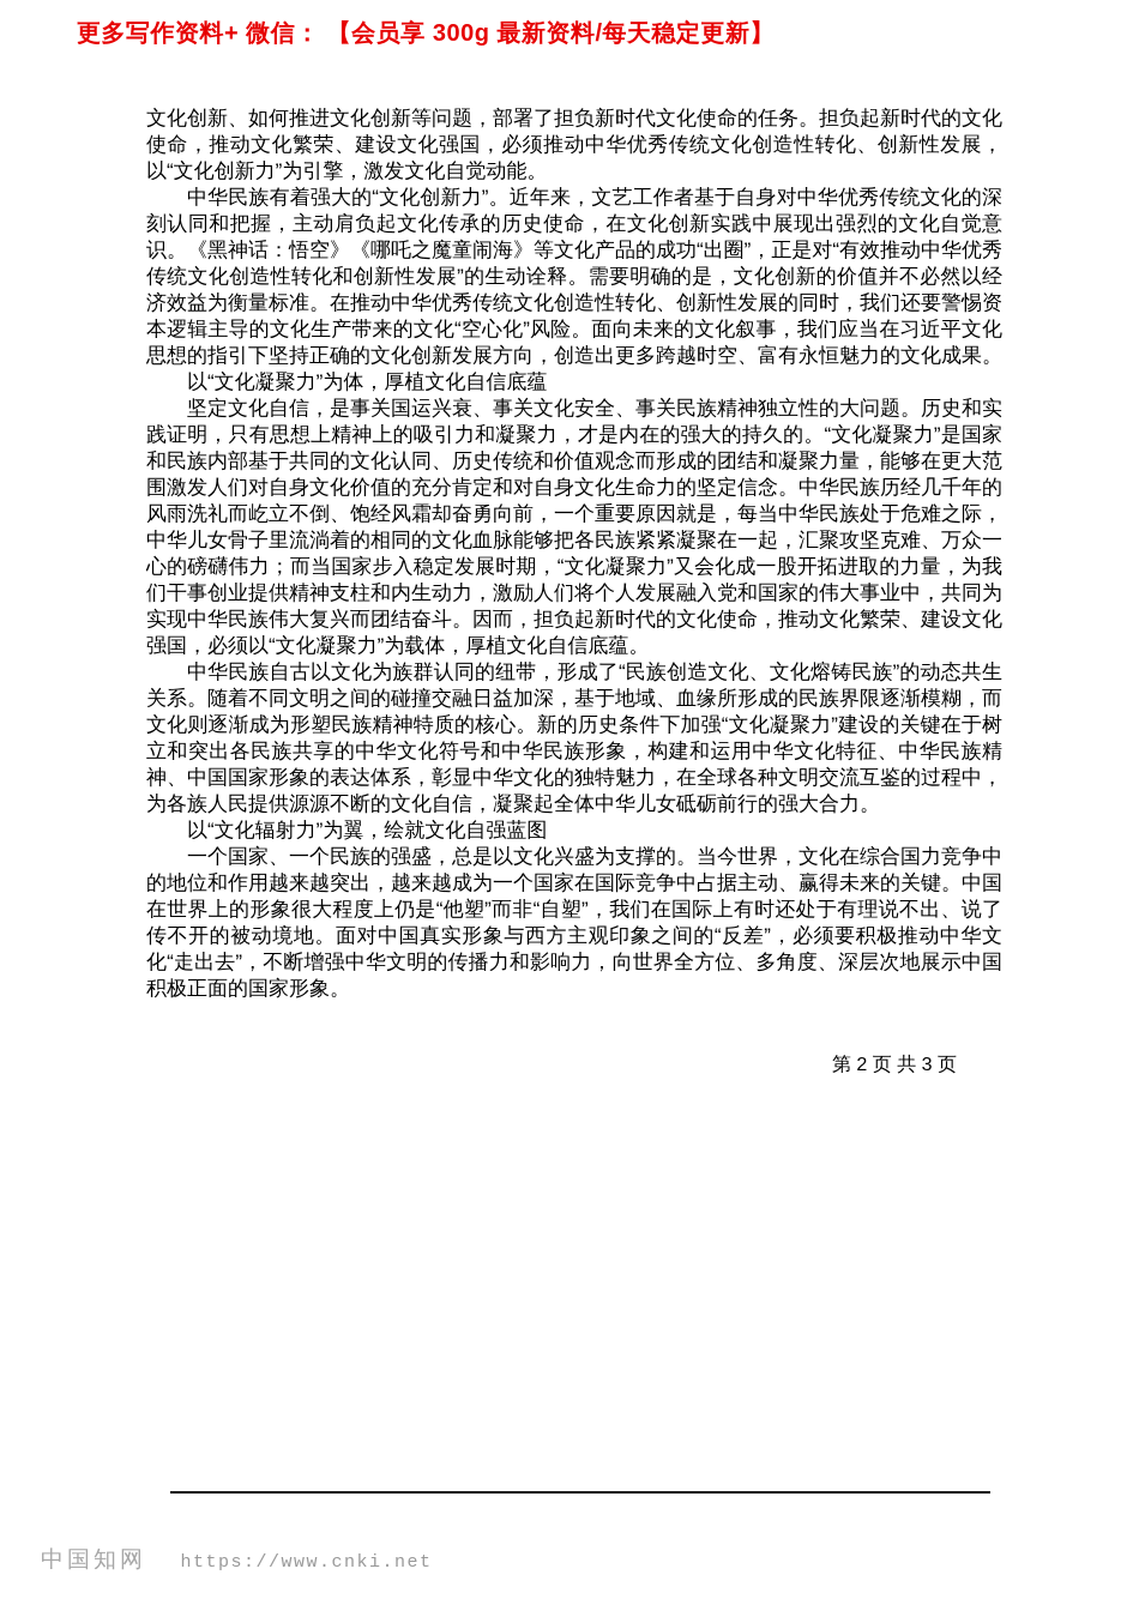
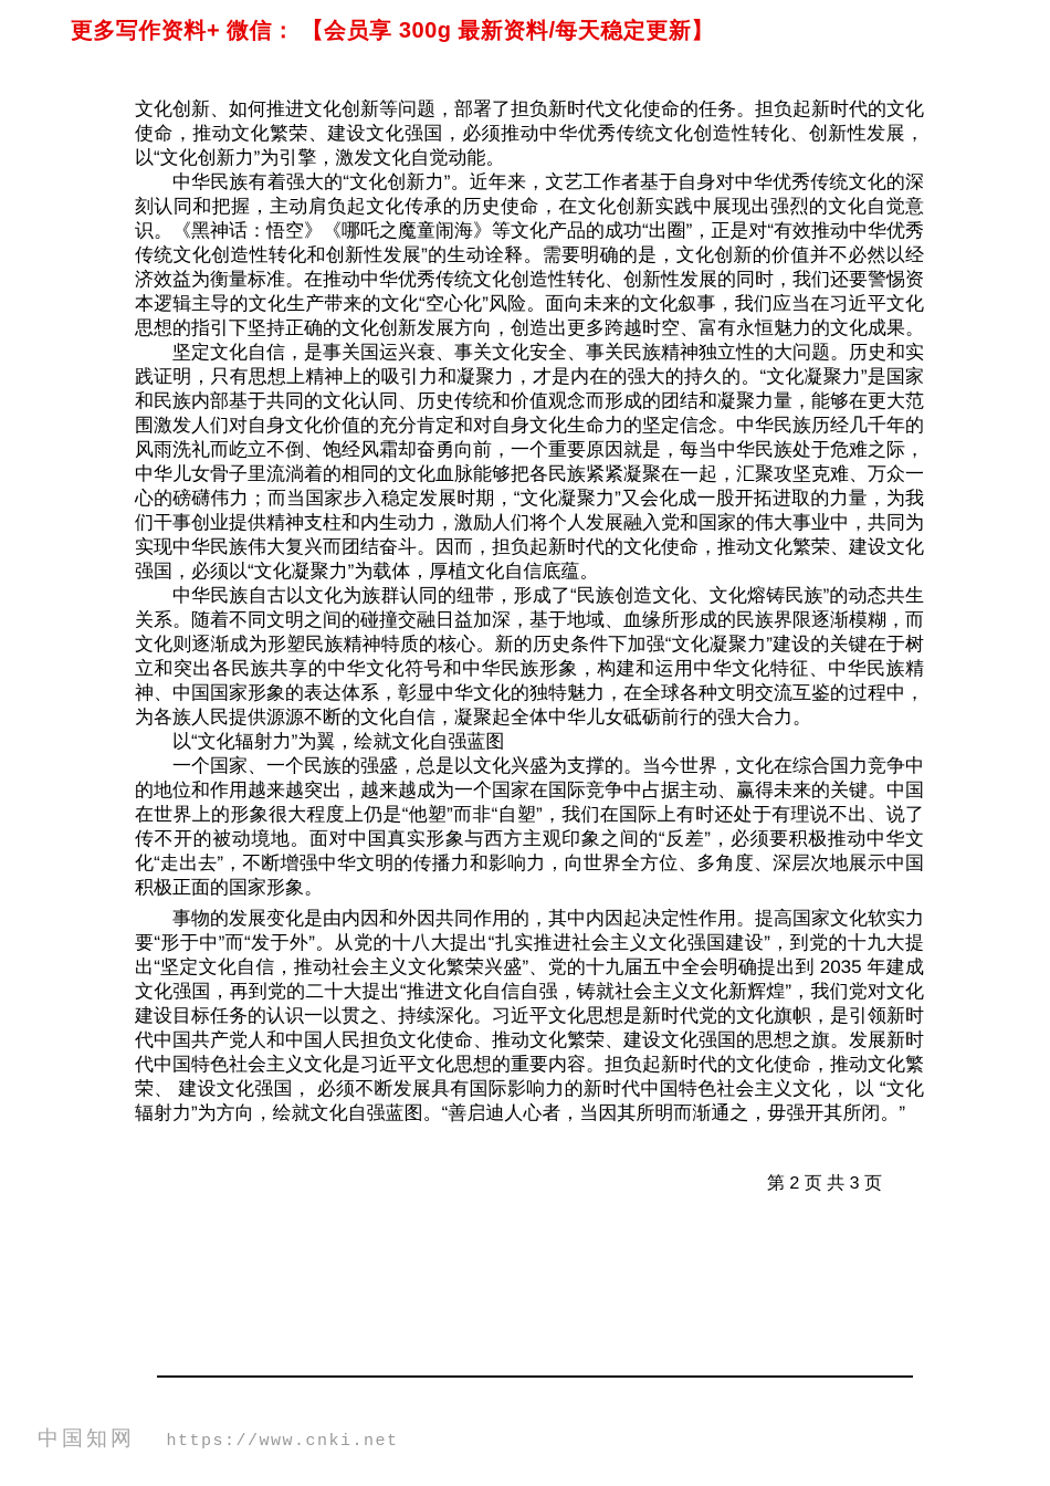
  更多写作资料+ 微信： 【会员享 300g 最新资料/每天稳定更新】
  文化创新、如何推进文化创新等问题，部署了担负新时代文化使命的任务。担负起新时代的文化使命，推动文化繁荣、建设文化强国，必须推动中华优秀传统文化创造性转化、创新性发展，以“文化创新力”为引擎，激发文化自觉动能。
  中华民族有着强大的“文化创新力”。近年来，文艺工作者基于自身对中华优秀传统文化的深刻认同和把握，主动肩负起文化传承的历史使命，在文化创新实践中展现出强烈的文化自觉意识。《黑神话：悟空》《哪吒之魔童闹海》等文化产品的成功“出圈”，正是对“有效推动中华优秀传统文化创造性转化和创新性发展”的生动诠释。需要明确的是，文化创新的价值并不必然以经济效益为衡量标准。在推动中华优秀传统文化创造性转化、创新性发展的同时，我们还要警惕资本逻辑主导的文化生产带来的文化“空心化”风险。面向未来的文化叙事，我们应当在习近平文化思想的指引下坚持正确的文化创新发展方向，创造出更多跨越时空、富有永恒魅力的文化成果。
- 以“文化凝聚力”为体，厚植文化自信底蕴
  坚定文化自信，是事关国运兴衰、事关文化安全、事关民族精神独立性的大问题。历史和实践证明，只有思想上精神上的吸引力和凝聚力，才是内在的强大的持久的。“文化凝聚力”是国家和民族内部基于共同的文化认同、历史传统和价值观念而形成的团结和凝聚力量，能够在更大范围激发人们对自身文化价值的充分肯定和对自身文化生命力的坚定信念。中华民族历经几千年的风雨洗礼而屹立不倒、饱经风霜却奋勇向前，一个重要原因就是，每当中华民族处于危难之际，中华儿女骨子里流淌着的相同的文化血脉能够把各民族紧紧凝聚在一起，汇聚攻坚克难、万众一心的磅礴伟力；而当国家步入稳定发展时期，“文化凝聚力”又会化成一股开拓进取的力量，为我们干事创业提供精神支柱和内生动力，激励人们将个人发展融入党和国家的伟大事业中，共同为实现中华民族伟大复兴而团结奋斗。因而，担负起新时代的文化使命，推动文化繁荣、建设文化强国，必须以“文化凝聚力”为载体，厚植文化自信底蕴。
  中华民族自古以文化为族群认同的纽带，形成了“民族创造文化、文化熔铸民族”的动态共生关系。随着不同文明之间的碰撞交融日益加深，基于地域、血缘所形成的民族界限逐渐模糊，而文化则逐渐成为形塑民族精神特质的核心。新的历史条件下加强“文化凝聚力”建设的关键在于树立和突出各民族共享的中华文化符号和中华民族形象，构建和运用中华文化特征、中华民族精神、中国国家形象的表达体系，彰显中华文化的独特魅力，在全球各种文明交流互鉴的过程中，为各族人民提供源源不断的文化自信，凝聚起全体中华儿女砥砺前行的强大合力。
  以“文化辐射力”为翼，绘就文化自强蓝图
  一个国家、一个民族的强盛，总是以文化兴盛为支撑的。当今世界，文化在综合国力竞争中的地位和作用越来越突出，越来越成为一个国家在国际竞争中占据主动、赢得未来的关键。中国在世界上的形象很大程度上仍是“他塑”而非“自塑”，我们在国际上有时还处于有理说不出、说了传不开的被动境地。面对中国真实形象与西方主观印象之间的“反差”，必须要积极推动中华文化“走出去”，不断增强中华文明的传播力和影响力，向世界全方位、多角度、深层次地展示中国积极正面的国家形象。
+ 事物的发展变化是由内因和外因共同作用的，其中内因起决定性作用。提高国家文化软实力要“形于中”而“发于外”。从党的十八大提出“扎实推进社会主义文化强国建设”，到党的十九大提出“坚定文化自信，推动社会主义文化繁荣兴盛”、党的十九届五中全会明确提出到 2035 年建成文化强国，再到党的二十大提出“推进文化自信自强，铸就社会主义文化新辉煌”，我们党对文化建设目标任务的认识一以贯之、持续深化。习近平文化思想是新时代党的文化旗帜，是引领新时代中国共产党人和中国人民担负文化使命、推动文化繁荣、建设文化强国的思想之旗。发展新时代中国特色社会主义文化是习近平文化思想的重要内容。担负起新时代的文化使命，推动文化繁荣、 建设文化强国， 必须不断发展具有国际影响力的新时代中国特色社会主义文化， 以 “文化辐射力”为方向，绘就文化自强蓝图。“善启迪人心者，当因其所明而渐通之，毋强开其所闭。”
  第 2 页 共 3 页
  中国知网 https://www.cnki.net
